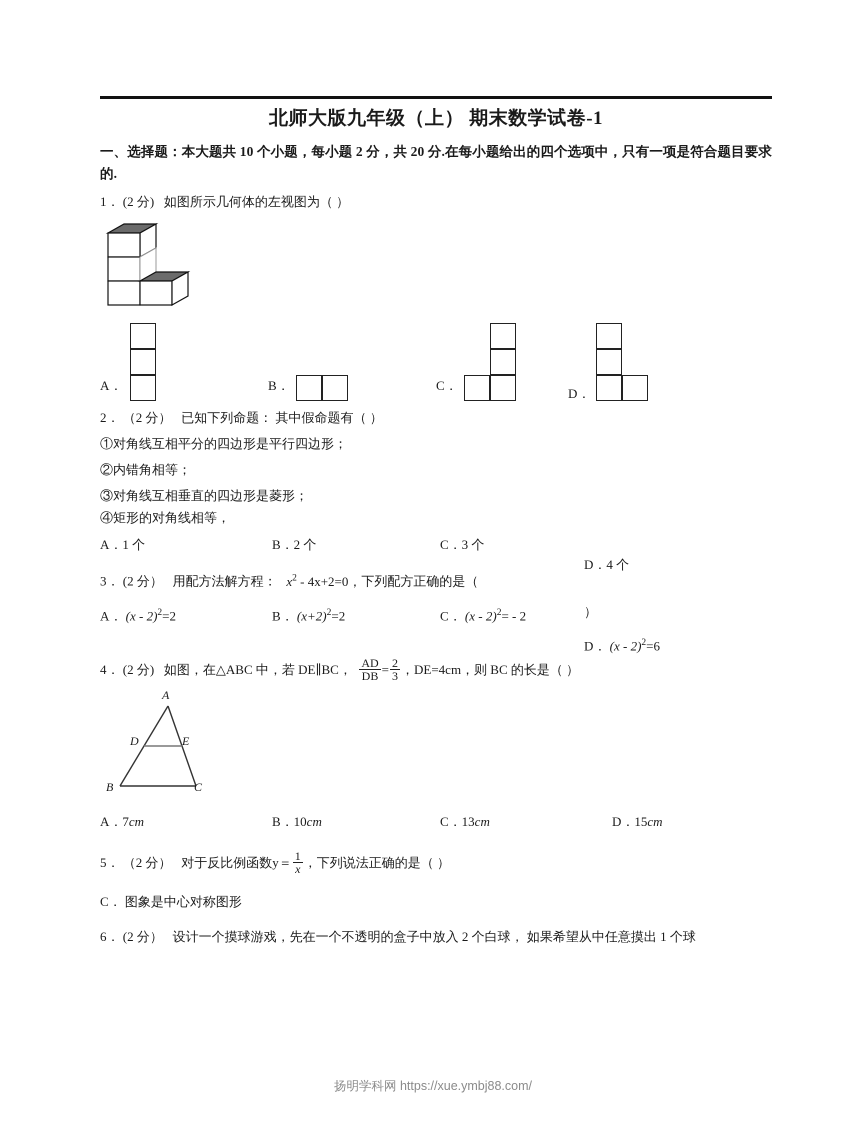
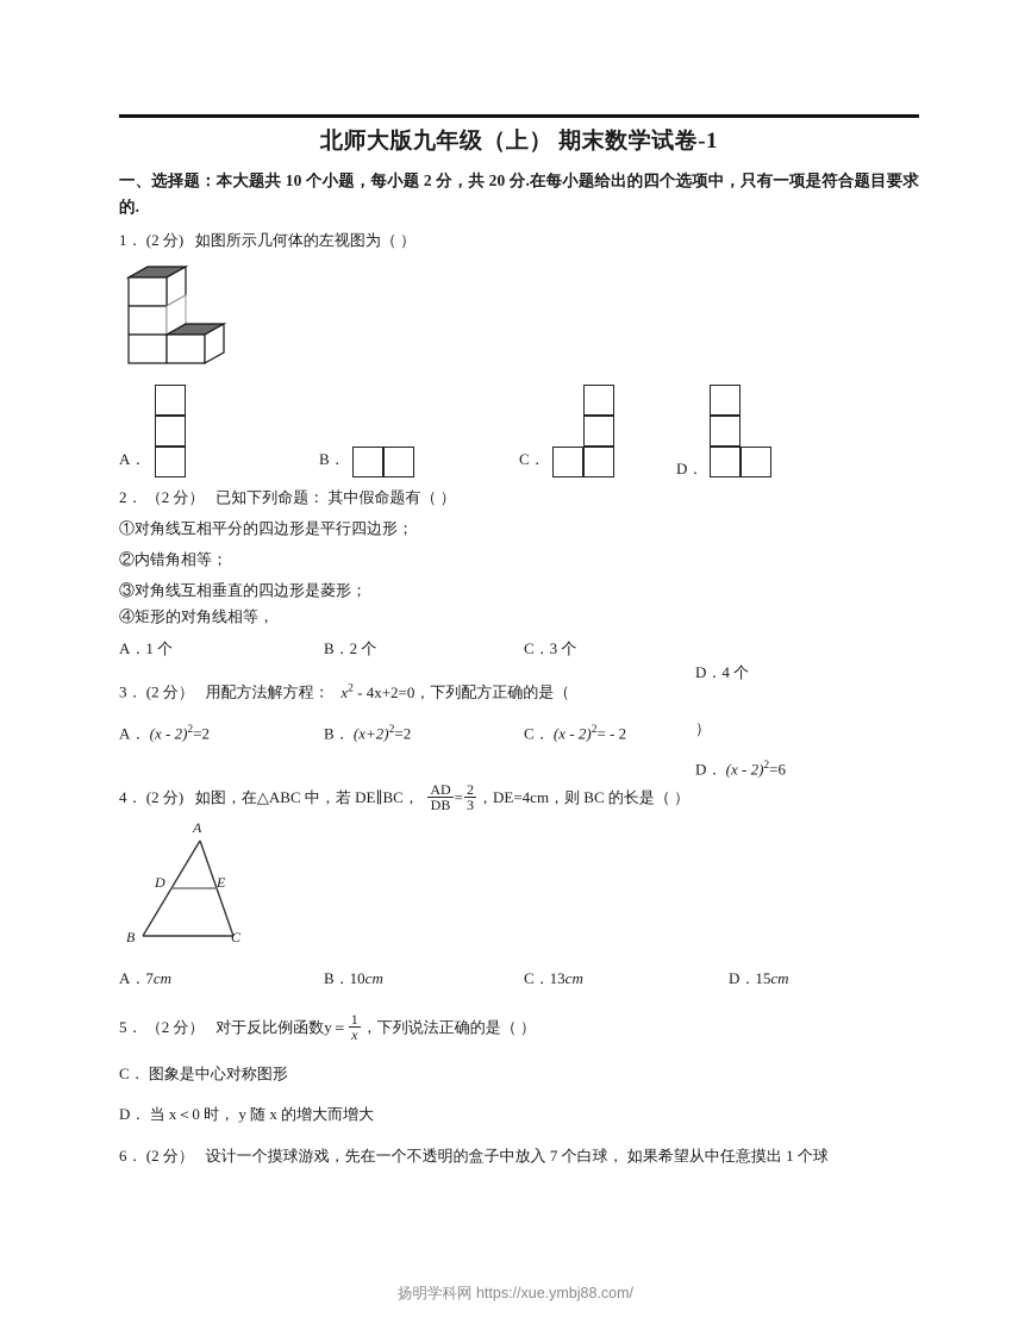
  北师大版九年级（上） 期末数学试卷-1
  一、选择题：本大题共 10 个小题，每小题 2 分，共 20 分.在每小题给出的四个选项中，只有一项是符合题目要求的.
  1． (2 分) 如图所示几何体的左视图为（ ）
  A．
  B．
  C．
  D．
  2． （2 分） 已知下列命题： 其中假命题有（ ）
  ①对角线互相平分的四边形是平行四边形；
  ②内错角相等；
  ③对角线互相垂直的四边形是菱形；
  ④矩形的对角线相等，
  A．1 个
  B．2 个
  C．3 个
  D．4 个
  3． (2 分） 用配方法解方程： x2 - 4x+2=0，下列配方正确的是（
  A． (x - 2)2=2
  B． (x+2)2=2
  C． (x - 2)2= - 2
  ）
  D． (x - 2)2=6
  4． (2 分) 如图，在△ABC 中，若 DE∥BC，
  AD
  DB
  =
  2
  3
  ，DE=4cm，则 BC 的长是（ ）
  A
  D
  E
  B
  C
  A．7cm
  B．10cm
  C．13cm
  D．15cm
  5． （2 分） 对于反比例函数y＝
  1
  x
  ，下列说法正确的是（ ）
  C． 图象是中心对称图形
+ D． 当 x＜0 时， y 随 x 的增大而增大
- 6． (2 分） 设计一个摸球游戏，先在一个不透明的盒子中放入 2 个白球， 如果希望从中任意摸出 1 个球
+ 6． (2 分） 设计一个摸球游戏，先在一个不透明的盒子中放入 7 个白球， 如果希望从中任意摸出 1 个球
  扬明学科网 https://xue.ymbj88.com/
